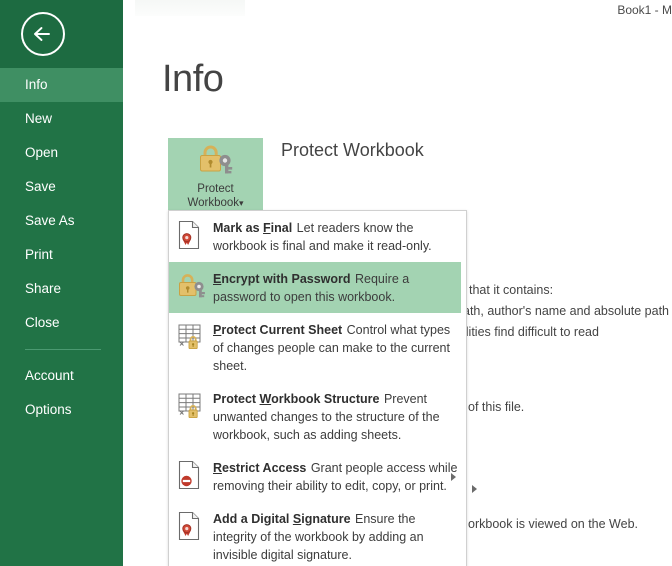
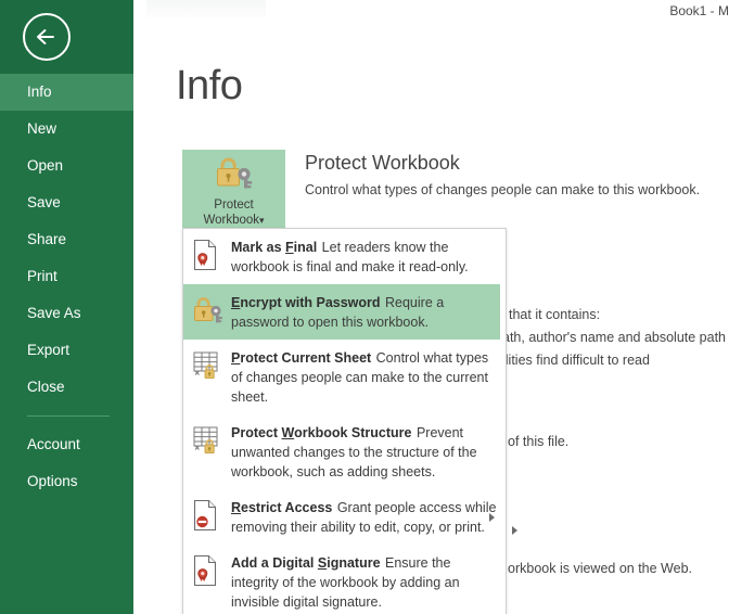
  Book1 - M
  Info
  New
  Open
  Save
- Save As
+ Share
  Print
- Share
+ Save As
+ Export
  Close
  Account
  Options
  Info
  Protect
  Workbook▾
  Protect Workbook
+ Control what types of changes people can make to this workbook.
  that it contains:
  th, author's name and absolute path
  lities find difficult to read
  of this file.
  orkbook is viewed on the Web.
  Mark as Final Let readers know the workbook is final and make it read-only.
  Encrypt with Password Require a password to open this workbook.
  Protect Current Sheet Control what types of changes people can make to the current sheet.
  Protect Workbook Structure Prevent unwanted changes to the structure of the workbook, such as adding sheets.
  Restrict Access Grant people access while removing their ability to edit, copy, or print.
  Add a Digital Signature Ensure the integrity of the workbook by adding an invisible digital signature.
